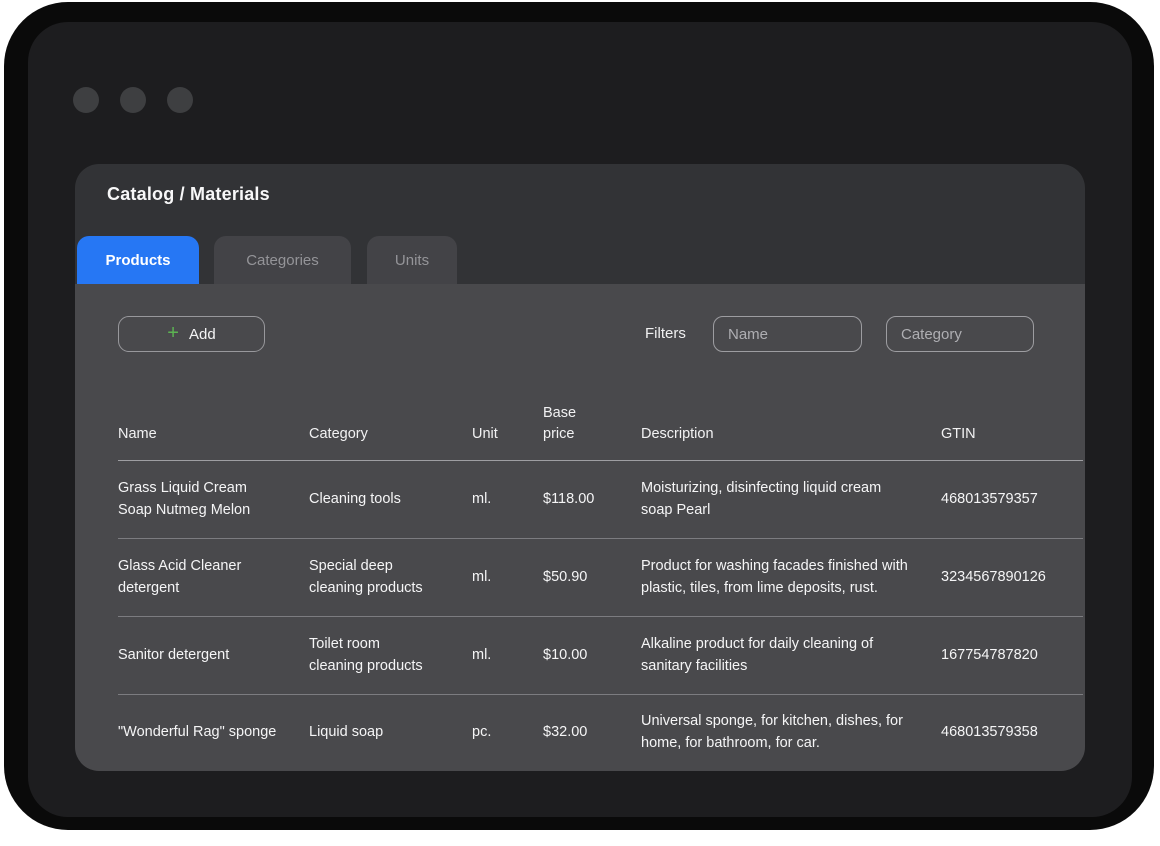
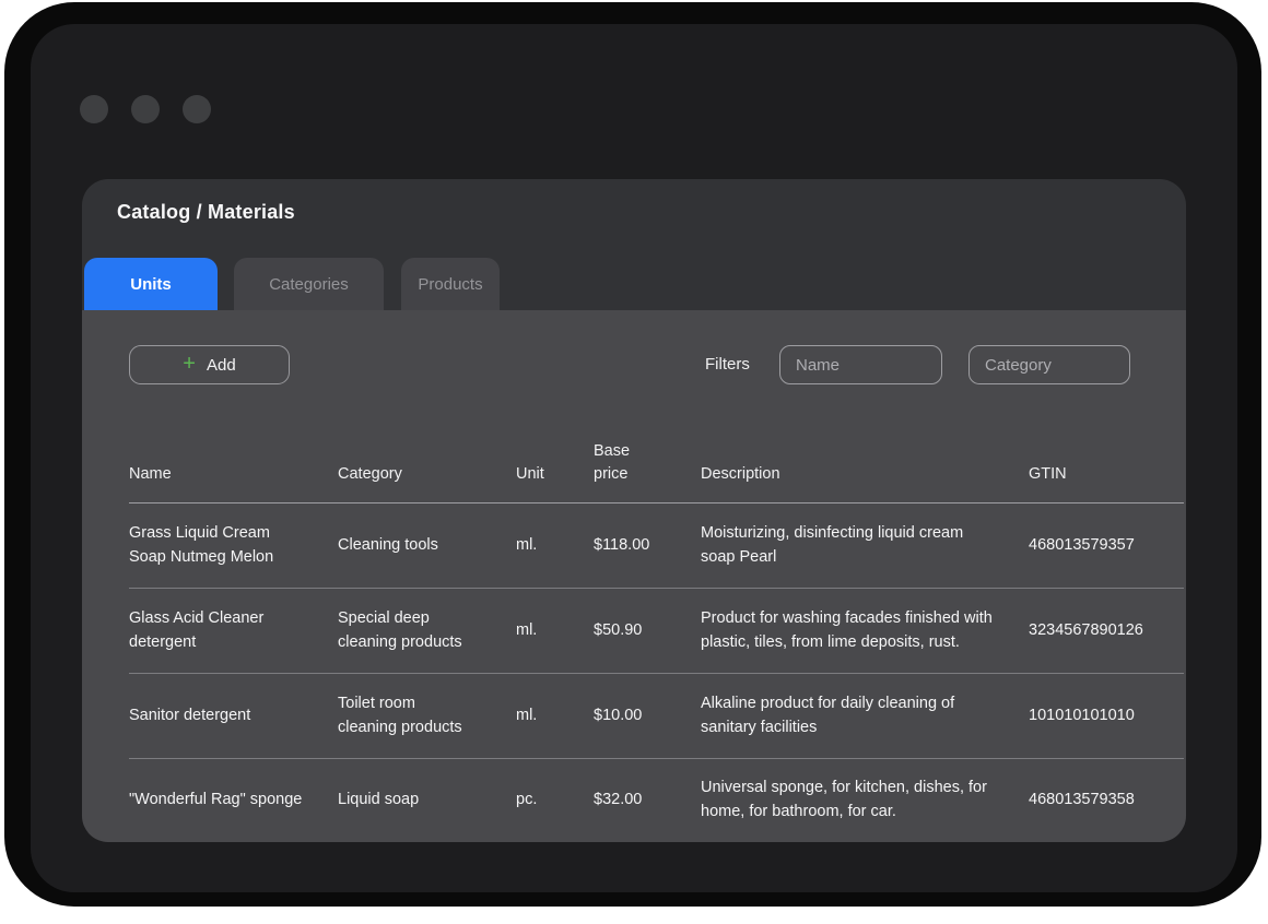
  Catalog / Materials
- Products
+ Units
  Categories
- Units
+ Products
  +
  Add
  Filters
  Name
  Category
  Name
  Category
  Unit
  Base
  price
  Description
  GTIN
  Grass Liquid Cream
  Soap Nutmeg Melon
  Cleaning tools
  ml.
  $118.00
  Moisturizing, disinfecting liquid cream
  soap Pearl
  468013579357
  Glass Acid Cleaner
  detergent
  Special deep
  cleaning products
  ml.
  $50.90
  Product for washing facades finished with
  plastic, tiles, from lime deposits, rust.
  3234567890126
  Sanitor detergent
  Toilet room
  cleaning products
  ml.
  $10.00
  Alkaline product for daily cleaning of
  sanitary facilities
- 167754787820
+ 101010101010
  "Wonderful Rag" sponge
  Liquid soap
  pc.
  $32.00
  Universal sponge, for kitchen, dishes, for
  home, for bathroom, for car.
  468013579358
